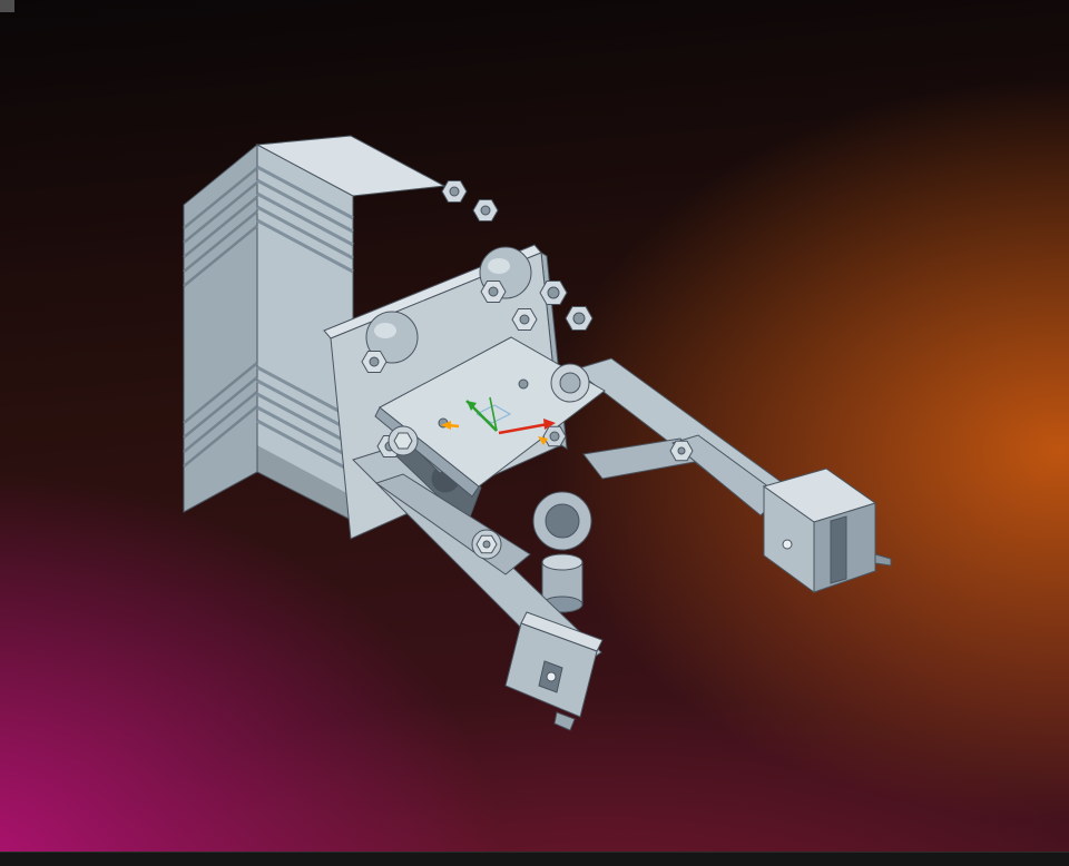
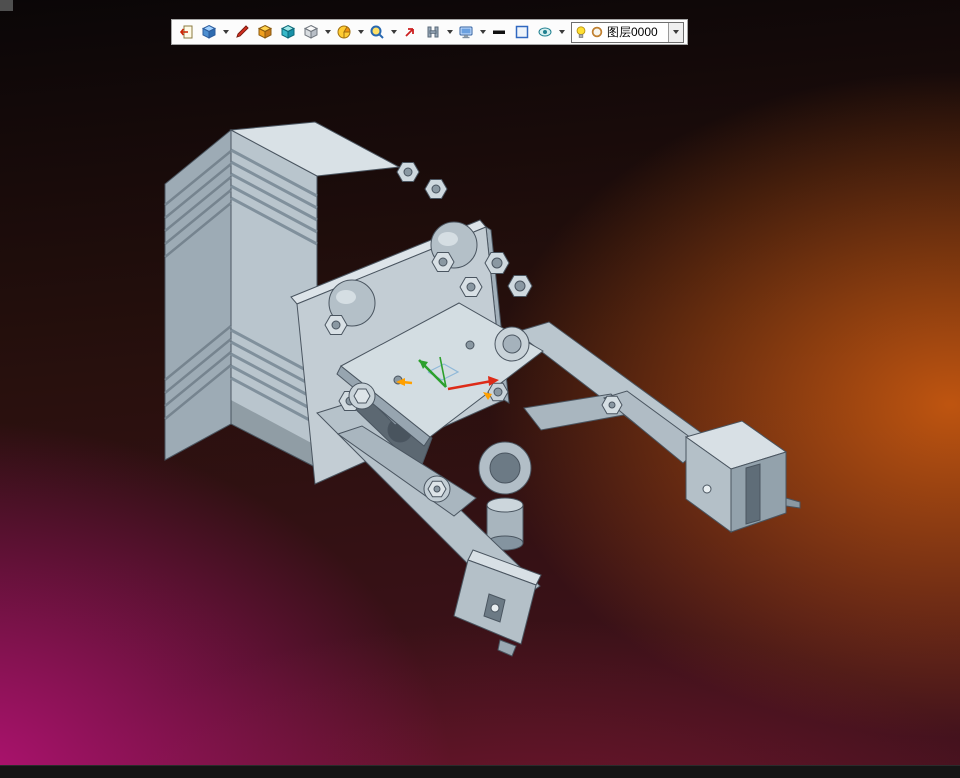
+ 图层0000
